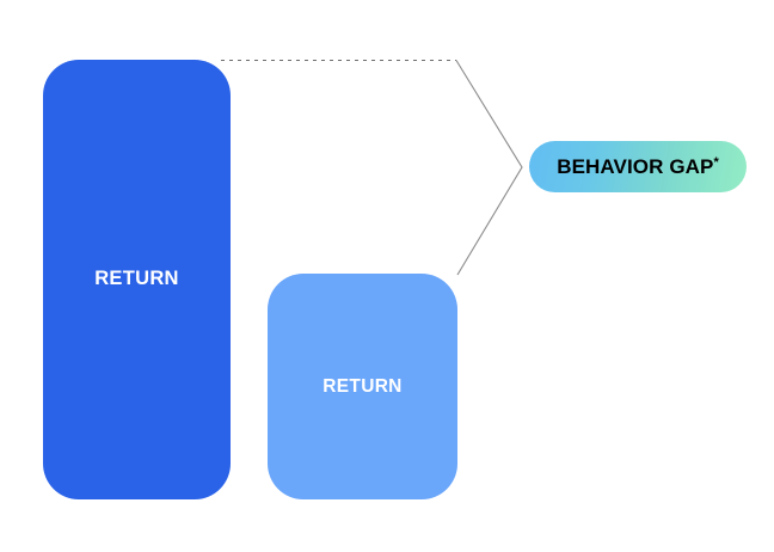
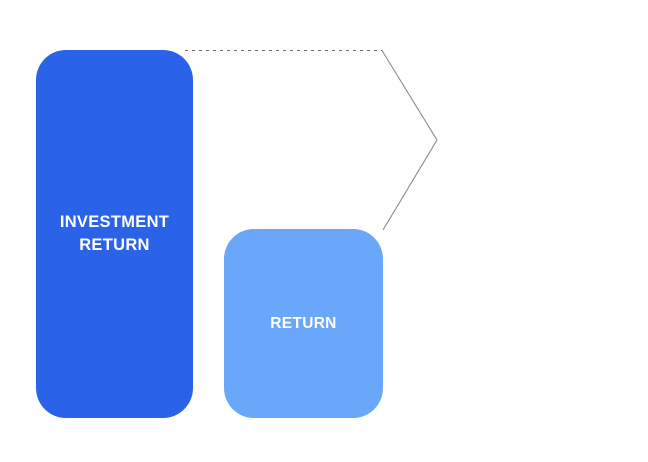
+ INVESTMENT
  RETURN
  RETURN
- BEHAVIOR GAP
- *
